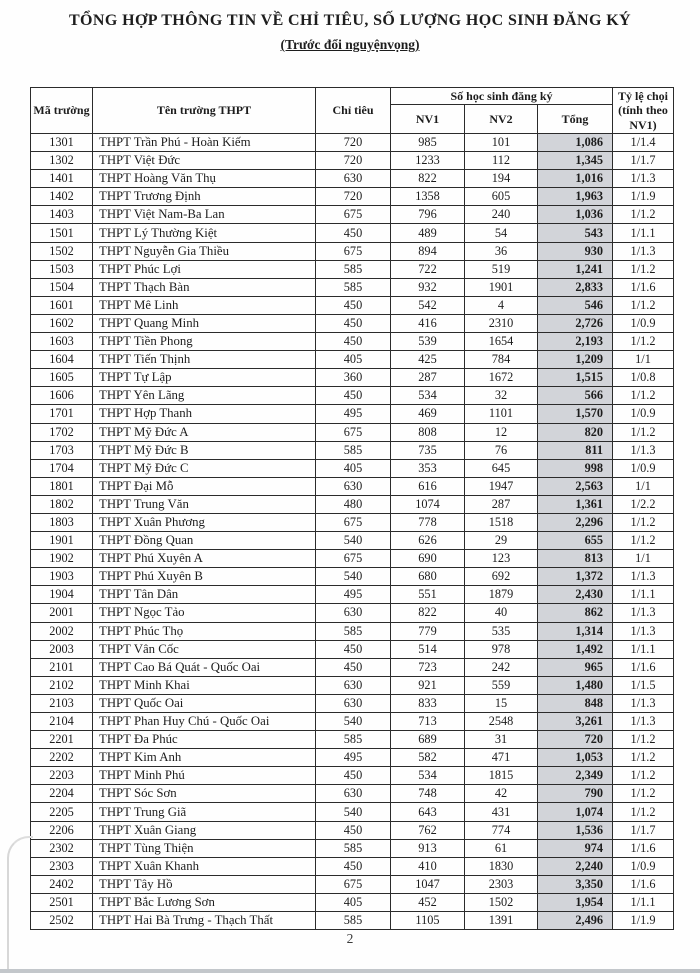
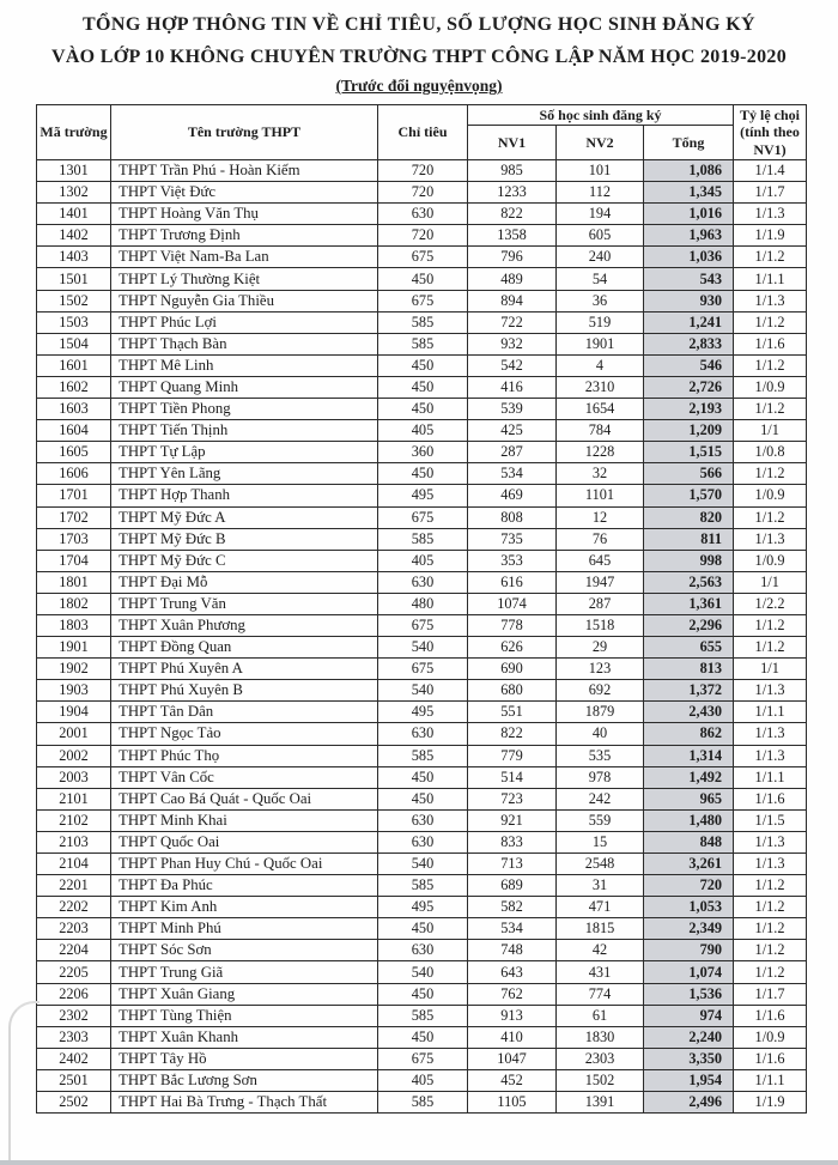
  TỔNG HỢP THÔNG TIN VỀ CHỈ TIÊU, SỐ LƯỢNG HỌC SINH ĐĂNG KÝ
+ VÀO LỚP 10 KHÔNG CHUYÊN TRƯỜNG THPT CÔNG LẬP NĂM HỌC 2019-2020
  (Trước đổi nguyệnvọng)
  Mã trường	Tên trường THPT	Chỉ tiêu	Số học sinh đăng ký	Tỷ lệ chọi (tính theo NV1)
  NV1	NV2	Tổng
  1301	THPT Trần Phú - Hoàn Kiếm	720	985	101	1,086	1/1.4
  1302	THPT Việt Đức	720	1233	112	1,345	1/1.7
  1401	THPT Hoàng Văn Thụ	630	822	194	1,016	1/1.3
  1402	THPT Trương Định	720	1358	605	1,963	1/1.9
  1403	THPT Việt Nam-Ba Lan	675	796	240	1,036	1/1.2
  1501	THPT Lý Thường Kiệt	450	489	54	543	1/1.1
  1502	THPT Nguyễn Gia Thiều	675	894	36	930	1/1.3
  1503	THPT Phúc Lợi	585	722	519	1,241	1/1.2
  1504	THPT Thạch Bàn	585	932	1901	2,833	1/1.6
  1601	THPT Mê Linh	450	542	4	546	1/1.2
  1602	THPT Quang Minh	450	416	2310	2,726	1/0.9
  1603	THPT Tiền Phong	450	539	1654	2,193	1/1.2
  1604	THPT Tiến Thịnh	405	425	784	1,209	1/1
- 1605	THPT Tự Lập	360	287	1672	1,515	1/0.8
+ 1605	THPT Tự Lập	360	287	1228	1,515	1/0.8
  1606	THPT Yên Lãng	450	534	32	566	1/1.2
  1701	THPT Hợp Thanh	495	469	1101	1,570	1/0.9
  1702	THPT Mỹ Đức A	675	808	12	820	1/1.2
  1703	THPT Mỹ Đức B	585	735	76	811	1/1.3
  1704	THPT Mỹ Đức C	405	353	645	998	1/0.9
  1801	THPT Đại Mỗ	630	616	1947	2,563	1/1
  1802	THPT Trung Văn	480	1074	287	1,361	1/2.2
  1803	THPT Xuân Phương	675	778	1518	2,296	1/1.2
  1901	THPT Đồng Quan	540	626	29	655	1/1.2
  1902	THPT Phú Xuyên A	675	690	123	813	1/1
  1903	THPT Phú Xuyên B	540	680	692	1,372	1/1.3
  1904	THPT Tân Dân	495	551	1879	2,430	1/1.1
  2001	THPT Ngọc Tảo	630	822	40	862	1/1.3
  2002	THPT Phúc Thọ	585	779	535	1,314	1/1.3
  2003	THPT Vân Cốc	450	514	978	1,492	1/1.1
  2101	THPT Cao Bá Quát - Quốc Oai	450	723	242	965	1/1.6
  2102	THPT Minh Khai	630	921	559	1,480	1/1.5
  2103	THPT Quốc Oai	630	833	15	848	1/1.3
  2104	THPT Phan Huy Chú - Quốc Oai	540	713	2548	3,261	1/1.3
  2201	THPT Đa Phúc	585	689	31	720	1/1.2
  2202	THPT Kim Anh	495	582	471	1,053	1/1.2
  2203	THPT Minh Phú	450	534	1815	2,349	1/1.2
  2204	THPT Sóc Sơn	630	748	42	790	1/1.2
  2205	THPT Trung Giã	540	643	431	1,074	1/1.2
  2206	THPT Xuân Giang	450	762	774	1,536	1/1.7
  2302	THPT Tùng Thiện	585	913	61	974	1/1.6
  2303	THPT Xuân Khanh	450	410	1830	2,240	1/0.9
  2402	THPT Tây Hồ	675	1047	2303	3,350	1/1.6
  2501	THPT Bắc Lương Sơn	405	452	1502	1,954	1/1.1
  2502	THPT Hai Bà Trưng - Thạch Thất	585	1105	1391	2,496	1/1.9
- 2
